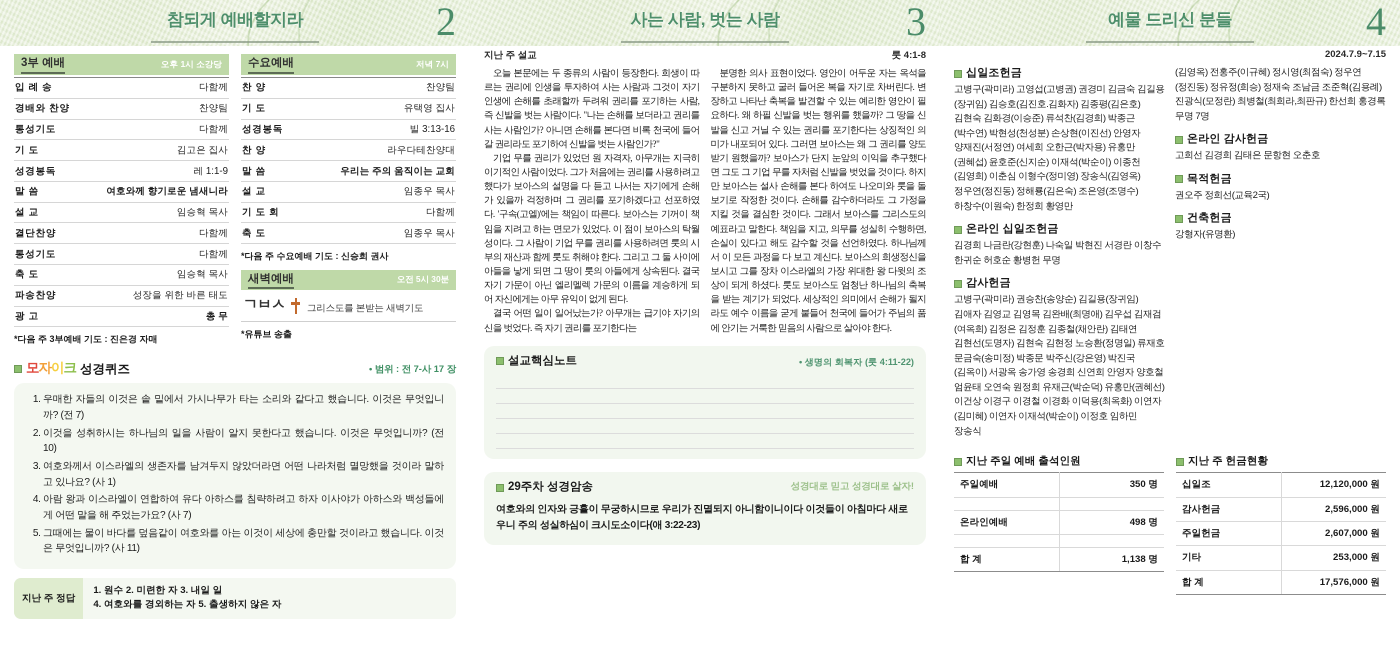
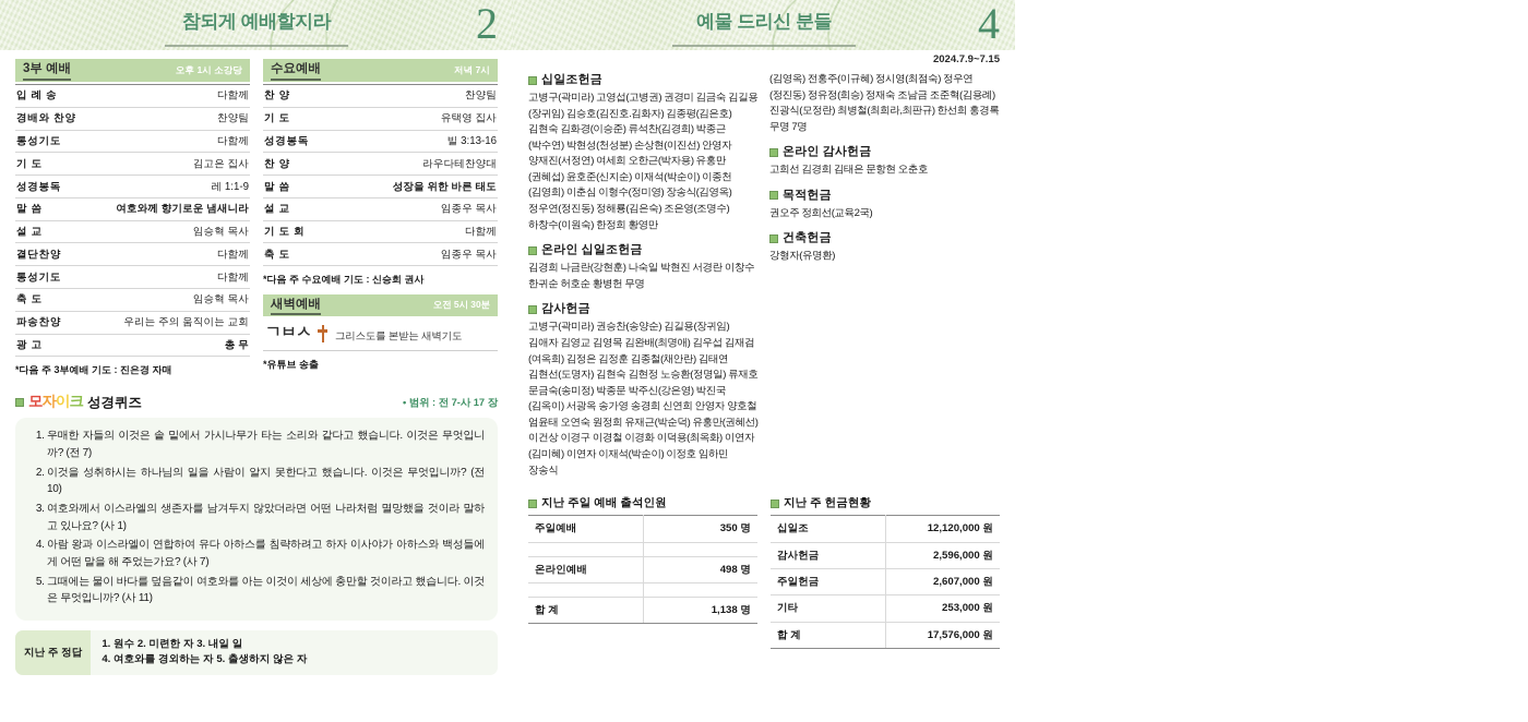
  참되게 예배할지라
  2
  3부 예배
  오후 1시 소강당
  입 례 송	다함께
  경배와 찬양	찬양팀
  통성기도	다함께
  기 도	김고은 집사
  성경봉독	레 1:1-9
  말 씀	여호와께 향기로운 냄새니라
  설 교	임승혁 목사
  결단찬양	다함께
  통성기도	다함께
  축 도	임승혁 목사
- 파송찬양	성장을 위한 바른 태도
+ 파송찬양	우리는 주의 움직이는 교회
  광 고	총 무
  *다음 주 3부예배 기도 : 진은경 자매
  수요예배
  저녁 7시
  찬 양	찬양팀
  기 도	유택영 집사
  성경봉독	빌 3:13-16
  찬 양	라우다테찬양대
- 말 씀	우리는 주의 움직이는 교회
+ 말 씀	성장을 위한 바른 태도
  설 교	임종우 목사
  기 도 회	다함께
  축 도	임종우 목사
  *다음 주 수요예배 기도 : 신승희 권사
  새벽예배
  오전 5시 30분
  ㄱㅂㅅ
  그리스도를 본받는 새벽기도
  *유튜브 송출
  모자이크
  성경퀴즈
  • 범위 : 전 7-사 17 장
  우매한 자들의 이것은 솥 밑에서 가시나무가 타는 소리와 같다고 했습니다. 이것은 무엇입니까? (전 7)
  이것을 성취하시는 하나님의 일을 사람이 알지 못한다고 했습니다. 이것은 무엇입니까? (전 10)
  여호와께서 이스라엘의 생존자를 남겨두지 않았더라면 어떤 나라처럼 멸망했을 것이라 말하고 있나요? (사 1)
  아람 왕과 이스라엘이 연합하여 유다 아하스를 침략하려고 하자 이사야가 아하스와 백성들에게 어떤 말을 해 주었는가요? (사 7)
  그때에는 물이 바다를 덮음같이 여호와를 아는 이것이 세상에 충만할 것이라고 했습니다. 이것은 무엇입니까? (사 11)
  지난 주 정답
  1. 원수 2. 미련한 자 3. 내일 일
  4. 여호와를 경외하는 자 5. 출생하지 않은 자
- 사는 사람, 벗는 사람
- 3
- 지난 주 설교
- 룻 4:1-8
- 오늘 본문에는 두 종류의 사람이 등장한다. 희생이 따르는 권리에 인생을 투자하여 사는 사람과 그것이 자기 인생에 손해를 초래할까 두려워 권리를 포기하는 사람, 즉 신발을 벗는 사람이다. "나는 손해를 보더라고 권리를 사는 사람인가? 아니면 손해를 본다면 비록 천국에 들어갈 권리라도 포기하여 신발을 벗는 사람인가?"
- 기업 무를 권리가 있었던 원 자격자, 아무개는 지극히 이기적인 사람이었다. 그가 처음에는 권리를 사용하려고 했다가 보아스의 설명을 다 듣고 나서는 자기에게 손해가 있을까 걱정하며 그 권리를 포기하겠다고 선포하였다. '구속(고엘)'에는 책임이 따른다. 보아스는 기꺼이 책임을 지려고 하는 면모가 있었다. 이 점이 보아스의 탁월성이다. 그 사람이 기업 무를 권리를 사용하려면 룻의 시부의 재산과 함께 룻도 취해야 한다. 그리고 그 둘 사이에 아들을 낳게 되면 그 땅이 룻의 아들에게 상속된다. 결국 자기 가문이 아닌 엘리멜렉 가문의 이름을 계승하게 되어 자신에게는 아무 유익이 없게 된다.
- 결국 어떤 일이 일어났는가? 아무개는 급기야 자기의 신을 벗었다. 즉 자기 권리를 포기한다는
- 분명한 의사 표현이었다. 영안이 어두운 자는 옥석을 구분하지 못하고 굴러 들어온 복을 자기로 차버린다. 변장하고 나타난 축복을 발견할 수 있는 예리한 영안이 필요하다. 왜 하필 신발을 벗는 행위를 했을까? 그 땅을 신발을 신고 거닐 수 있는 권리를 포기한다는 상징적인 의미가 내포되어 있다. 그러면 보아스는 왜 그 권리를 양도받기 원했을까? 보아스가 단지 눈앞의 이익을 추구했다면 그도 그 기업 무를 자처럼 신발을 벗었을 것이다. 하지만 보아스는 설사 손해를 본다 하여도 나오미와 룻을 돌보기로 작정한 것이다. 손해를 감수하더라도 그 가정을 지킬 것을 결심한 것이다. 그래서 보아스를 그리스도의 예표라고 말한다. 책임을 지고, 의무를 성실히 수행하면, 손실이 있다고 해도 감수할 것을 선언하였다. 하나님께서 이 모든 과정을 다 보고 계신다. 보아스의 희생정신을 보시고 그를 장차 이스라엘의 가장 위대한 왕 다윗의 조상이 되게 하셨다. 룻도 보아스도 엄청난 하나님의 축복을 받는 계기가 되었다. 세상적인 의미에서 손해가 될지라도 예수 이름을 굳게 붙들어 천국에 들어가 주님의 품에 안기는 거룩한 믿음의 사람으로 살아야 한다.
- 설교핵심노트
- • 생명의 회복자 (룻 4:11-22)
- 성경대로 믿고 성경대로 살자!
- 29주차 성경암송
- 여호와의 인자와 긍휼이 무궁하시므로 우리가 진멸되지 아니함이니이다 이것들이 아침마다 새로우니 주의 성실하심이 크시도소이다(애 3:22-23)
  예물 드리신 분들
  4
  2024.7.9~7.15
  십일조헌금
  고병구(곽미라) 고영섭(고병권) 권경미 김금숙 김길용(장귀임) 김승호(김진호.김화자) 김종평(김은호) 김현숙 김화경(이승준) 류석찬(김경희) 박종근(박수연) 박현성(천성분) 손상현(이진선) 안영자 양재진(서정연) 여세희 오한근(박자용) 유홍만(권혜섭) 윤호준(신지순) 이재석(박순이) 이종천(김영희) 이춘심 이형수(정미영) 장송식(김영옥) 정우연(정진동) 정해룡(김은숙) 조은영(조명수) 하창수(이원숙) 한정희 황영만
  온라인 십일조헌금
  김경희 나금란(강현훈) 나숙일 박현진 서경란 이창수 한귀순 허호순 황병헌 무명
  감사헌금
  고병구(곽미라) 권승찬(송양순) 김길용(장귀임) 김애자 김영교 김영목 김완배(최명애) 김우섭 김재검(여옥희) 김정은 김정훈 김종철(채안란) 김태연 김현선(도명자) 김현숙 김현정 노승환(정명일) 류재호 문금숙(송미정) 박종문 박주신(강은영) 박진국(김옥이) 서광옥 송가영 송경희 신연희 안영자 양호철 엄윤태 오연숙 원정희 유재근(박순덕) 유홍만(권혜선) 이건상 이경구 이경철 이경화 이덕용(최옥화) 이연자(김미혜) 이연자 이재석(박순이) 이정호 임하민 장송식
  (김영옥) 전홍주(이규혜) 정시영(최점숙) 정우연(정진동) 정유정(희승) 정재숙 조남금 조준혁(김용례) 진광식(모정란) 최병철(최희라,최판규) 한선희 홍경록 무명 7명
  온라인 감사헌금
  고희선 김경희 김태은 문항현 오춘호
  목적헌금
  권오주 정희선(교육2국)
  건축헌금
  강형자(유명환)
  지난 주일 예배 출석인원
  주일예배	350 명
  온라인예배	498 명
  합 계	1,138 명
  지난 주 헌금현황
  십일조	12,120,000 원
  감사헌금	2,596,000 원
  주일헌금	2,607,000 원
  기타	253,000 원
  합 계	17,576,000 원
